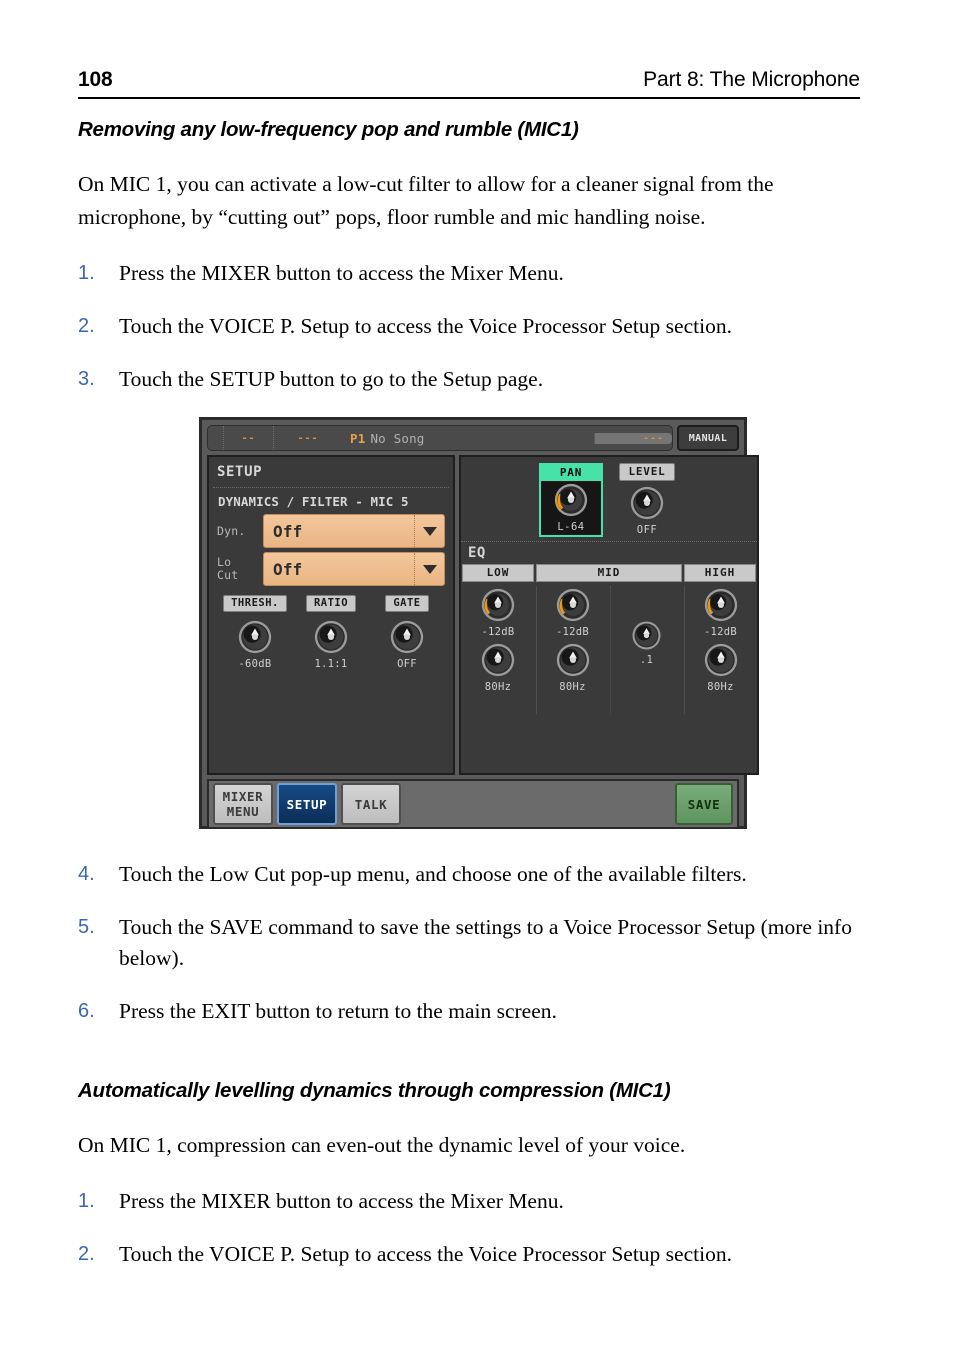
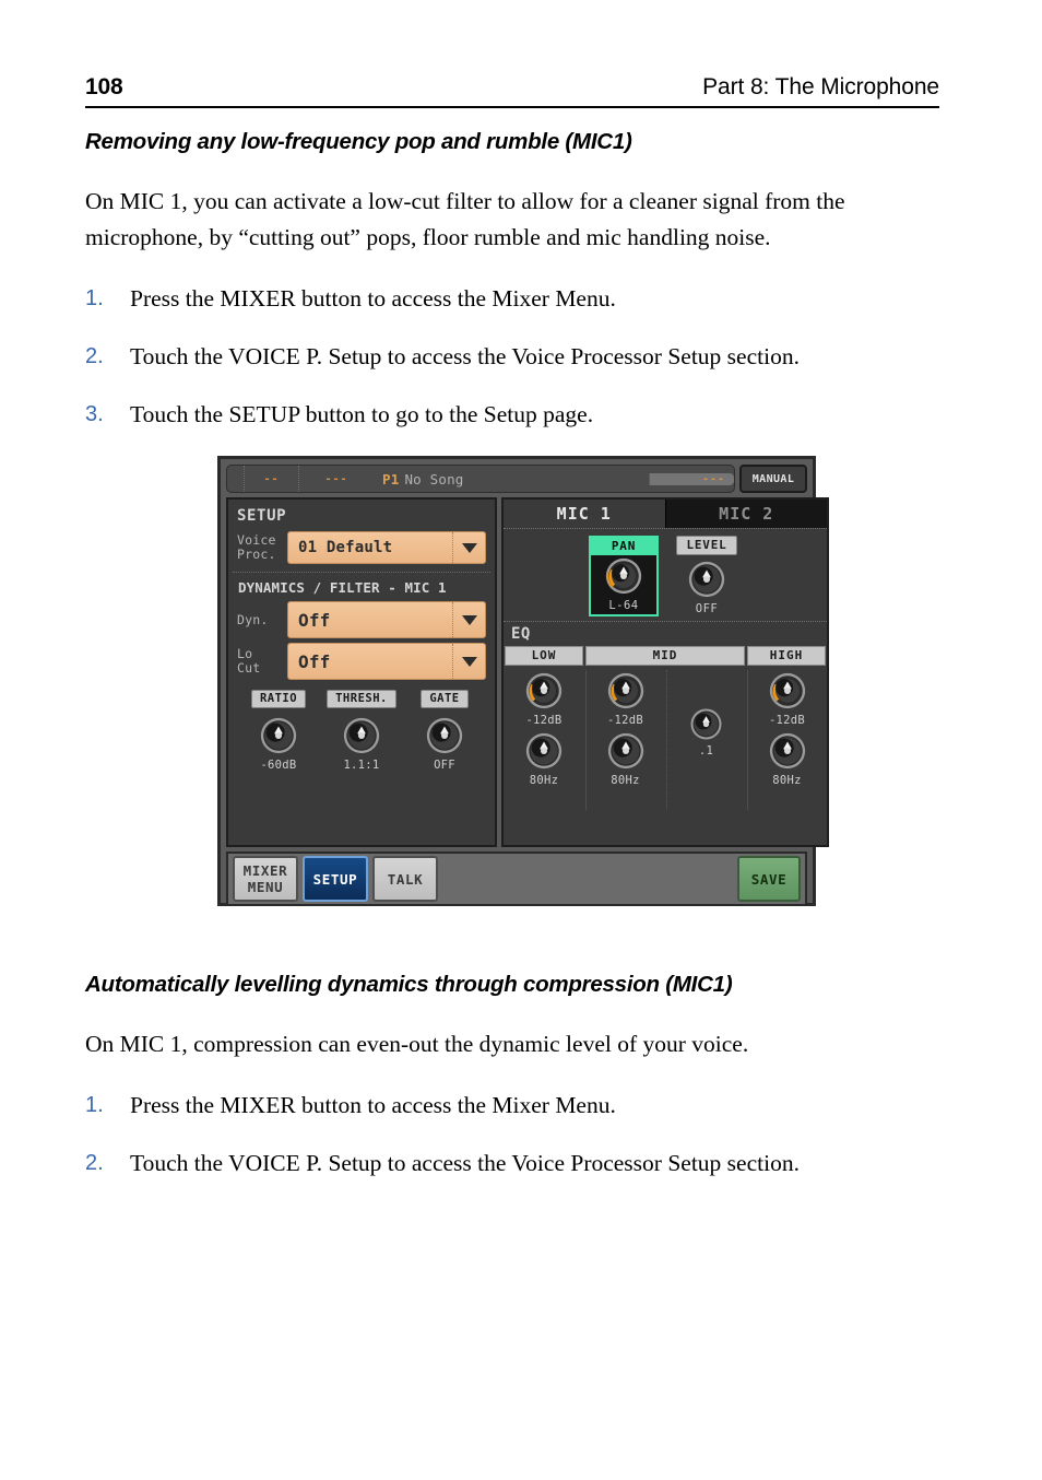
  108
  Part 8: The Microphone
  Removing any low-frequency pop and rumble (MIC1)
  On MIC 1, you can activate a low-cut filter to allow for a cleaner signal from the microphone, by “cutting out” pops, floor rumble and mic handling noise.
  1.
  Press the MIXER button to access the Mixer Menu.
  2.
  Touch the VOICE P. Setup to access the Voice Processor Setup section.
  3.
  Touch the SETUP button to go to the Setup page.
  --
  ---
  P1
  No Song
  ---
  MANUAL
  SETUP
+ Voice
+ Proc.
+ 01 Default
- DYNAMICS / FILTER - MIC 5
+ DYNAMICS / FILTER - MIC 1
  Dyn.
  Off
  Lo
  Cut
  Off
- THRESH.
+ RATIO
  -60dB
- RATIO
+ THRESH.
  1.1:1
  GATE
  OFF
+ MIC 1
+ MIC 2
  PAN
  L-64
  LEVEL
  OFF
  EQ
  LOW
  MID
  HIGH
  -12dB
  80Hz
  -12dB
  80Hz
  .1
  -12dB
  80Hz
  MIXER
  MENU
  SETUP
  TALK
  SAVE
- 4.
- Touch the Low Cut pop-up menu, and choose one of the available filters.
- 5.
- Touch the SAVE command to save the settings to a Voice Processor Setup (more info below).
- 6.
- Press the EXIT button to return to the main screen.
  Automatically levelling dynamics through compression (MIC1)
  On MIC 1, compression can even-out the dynamic level of your voice.
  1.
  Press the MIXER button to access the Mixer Menu.
  2.
  Touch the VOICE P. Setup to access the Voice Processor Setup section.
